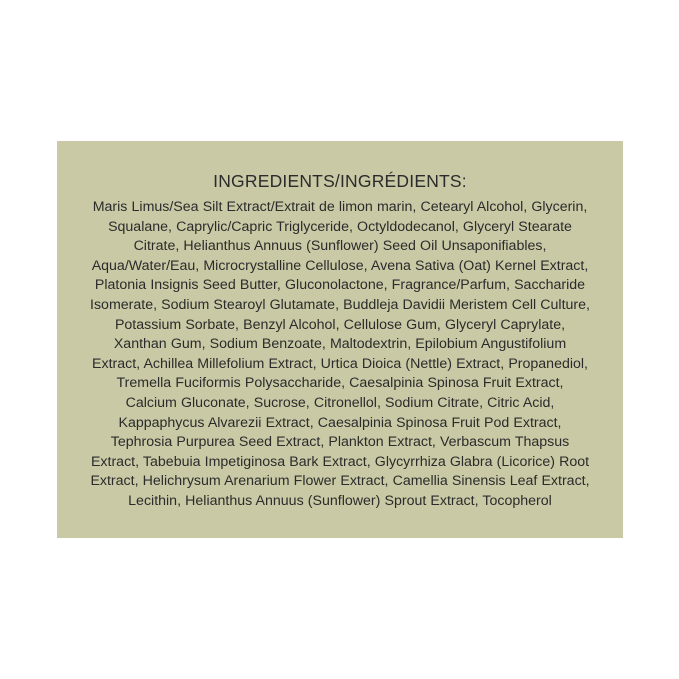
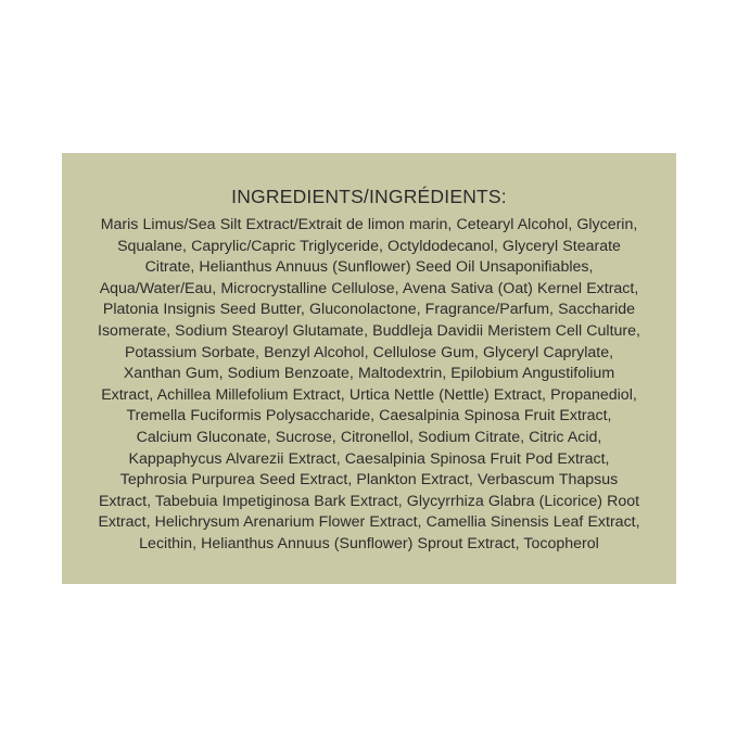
  INGREDIENTS/INGRÉDIENTS:
- Maris Limus/Sea Silt Extract/Extrait de limon marin, Cetearyl Alcohol, Glycerin, Squalane, Caprylic/Capric Triglyceride, Octyldodecanol, Glyceryl Stearate Citrate, Helianthus Annuus (Sunflower) Seed Oil Unsaponifiables, Aqua/Water/Eau, Microcrystalline Cellulose, Avena Sativa (Oat) Kernel Extract, Platonia Insignis Seed Butter, Gluconolactone, Fragrance/Parfum, Saccharide Isomerate, Sodium Stearoyl Glutamate, Buddleja Davidii Meristem Cell Culture, Potassium Sorbate, Benzyl Alcohol, Cellulose Gum, Glyceryl Caprylate, Xanthan Gum, Sodium Benzoate, Maltodextrin, Epilobium Angustifolium Extract, Achillea Millefolium Extract, Urtica Dioica (Nettle) Extract, Propanediol, Tremella Fuciformis Polysaccharide, Caesalpinia Spinosa Fruit Extract, Calcium Gluconate, Sucrose, Citronellol, Sodium Citrate, Citric Acid, Kappaphycus Alvarezii Extract, Caesalpinia Spinosa Fruit Pod Extract, Tephrosia Purpurea Seed Extract, Plankton Extract, Verbascum Thapsus Extract, Tabebuia Impetiginosa Bark Extract, Glycyrrhiza Glabra (Licorice) Root Extract, Helichrysum Arenarium Flower Extract, Camellia Sinensis Leaf Extract, Lecithin, Helianthus Annuus (Sunflower) Sprout Extract, Tocopherol
+ Maris Limus/Sea Silt Extract/Extrait de limon marin, Cetearyl Alcohol, Glycerin, Squalane, Caprylic/Capric Triglyceride, Octyldodecanol, Glyceryl Stearate Citrate, Helianthus Annuus (Sunflower) Seed Oil Unsaponifiables, Aqua/Water/Eau, Microcrystalline Cellulose, Avena Sativa (Oat) Kernel Extract, Platonia Insignis Seed Butter, Gluconolactone, Fragrance/Parfum, Saccharide Isomerate, Sodium Stearoyl Glutamate, Buddleja Davidii Meristem Cell Culture, Potassium Sorbate, Benzyl Alcohol, Cellulose Gum, Glyceryl Caprylate, Xanthan Gum, Sodium Benzoate, Maltodextrin, Epilobium Angustifolium Extract, Achillea Millefolium Extract, Urtica Nettle (Nettle) Extract, Propanediol, Tremella Fuciformis Polysaccharide, Caesalpinia Spinosa Fruit Extract, Calcium Gluconate, Sucrose, Citronellol, Sodium Citrate, Citric Acid, Kappaphycus Alvarezii Extract, Caesalpinia Spinosa Fruit Pod Extract, Tephrosia Purpurea Seed Extract, Plankton Extract, Verbascum Thapsus Extract, Tabebuia Impetiginosa Bark Extract, Glycyrrhiza Glabra (Licorice) Root Extract, Helichrysum Arenarium Flower Extract, Camellia Sinensis Leaf Extract, Lecithin, Helianthus Annuus (Sunflower) Sprout Extract, Tocopherol
